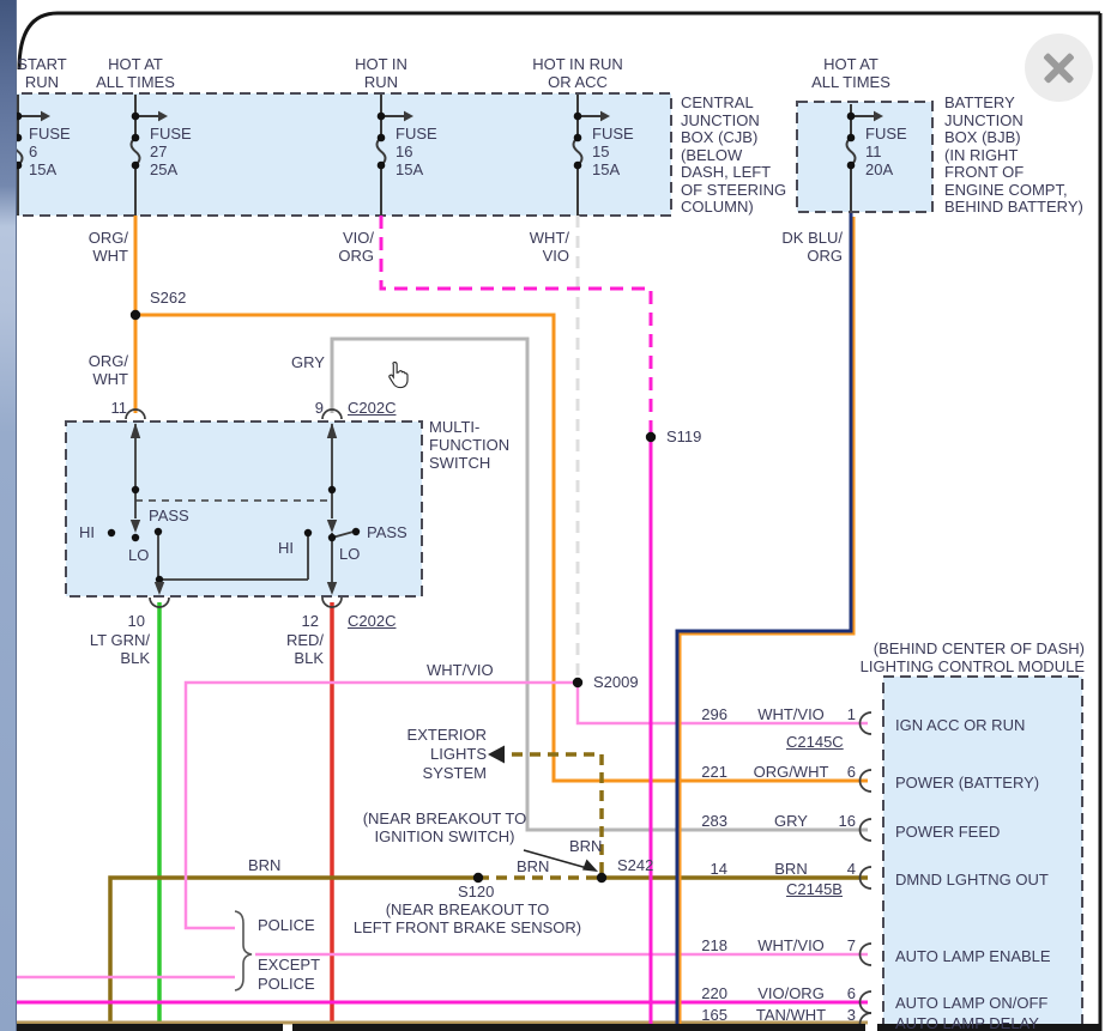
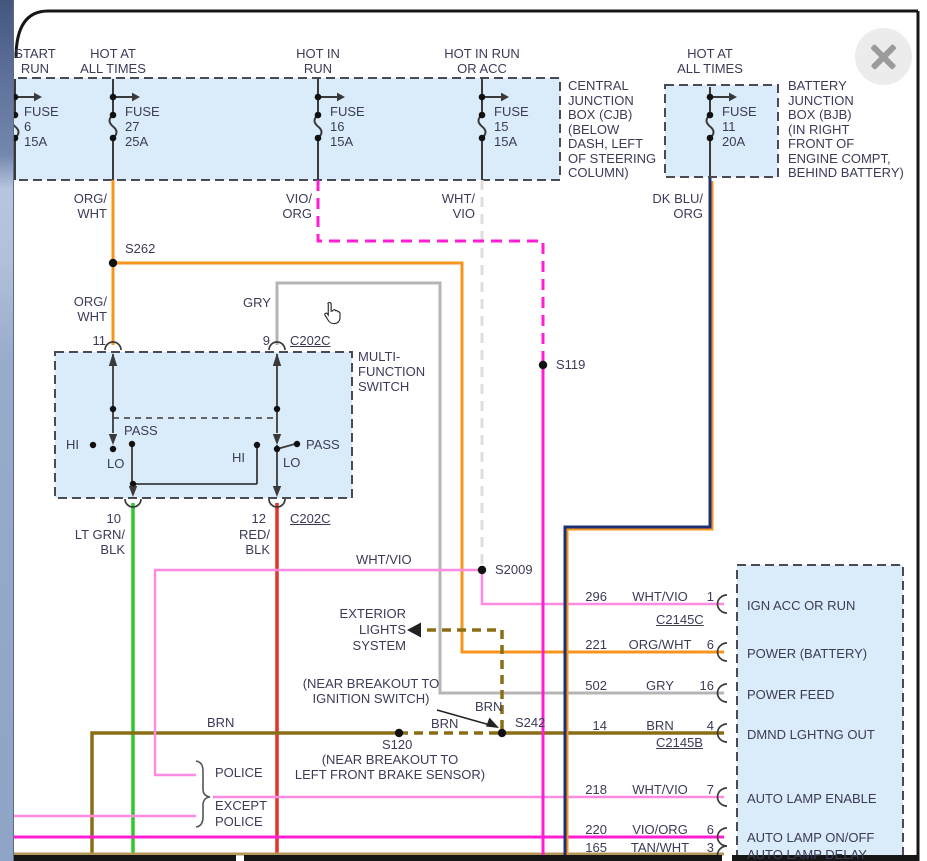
  START
  RUN
  HOT AT
  ALL TIMES
  HOT IN
  RUN
  HOT IN RUN
  OR ACC
  HOT AT
  ALL TIMES
  FUSE
  6
  15A
  FUSE
  27
  25A
  FUSE
  16
  15A
  FUSE
  15
  15A
  FUSE
  11
  20A
  CENTRAL
  JUNCTION
  BOX (CJB)
  (BELOW
  DASH, LEFT
  OF STEERING
  COLUMN)
  BATTERY
  JUNCTION
  BOX (BJB)
  (IN RIGHT
  FRONT OF
  ENGINE COMPT,
  BEHIND BATTERY)
  ORG/
  WHT
  VIO/
  ORG
  WHT/
  VIO
  DK BLU/
  ORG
  ORG/
  WHT
  GRY
  LT GRN/
  BLK
  RED/
  BLK
  WHT/VIO
  BRN
  BRN
  BRN
  S262
  S119
  S2009
  S242
  S120
  11
  9
  C202C
  10
  12
  C202C
  MULTI-
  FUNCTION
  SWITCH
  HI
  PASS
  LO
  HI
  PASS
  LO
  EXTERIOR
  LIGHTS
  SYSTEM
  (NEAR BREAKOUT TO
  IGNITION SWITCH)
  (NEAR BREAKOUT TO
  LEFT FRONT BRAKE SENSOR)
  POLICE
  EXCEPT
  POLICE
- (BEHIND CENTER OF DASH)
- LIGHTING CONTROL MODULE
  296
  WHT/VIO
  1
  IGN ACC OR RUN
  C2145C
  221
  ORG/WHT
  6
  POWER (BATTERY)
- 283
+ 502
  GRY
  16
  POWER FEED
  14
  BRN
  4
  DMND LGHTNG OUT
  C2145B
  218
  WHT/VIO
  7
  AUTO LAMP ENABLE
  220
  VIO/ORG
  6
  AUTO LAMP ON/OFF
  165
  TAN/WHT
  3
  AUTO LAMP DELAY
